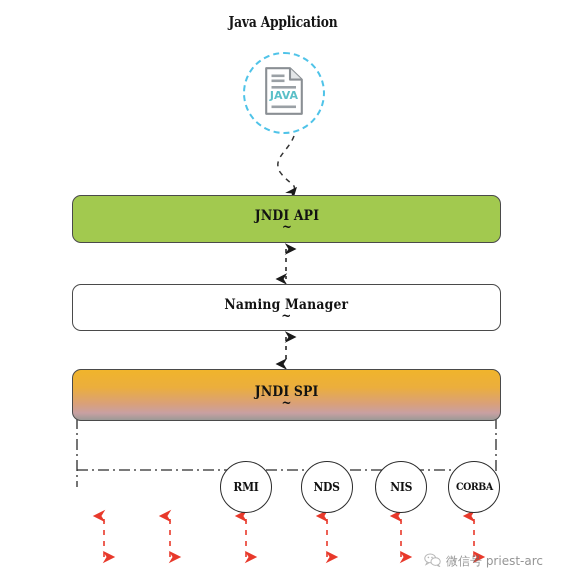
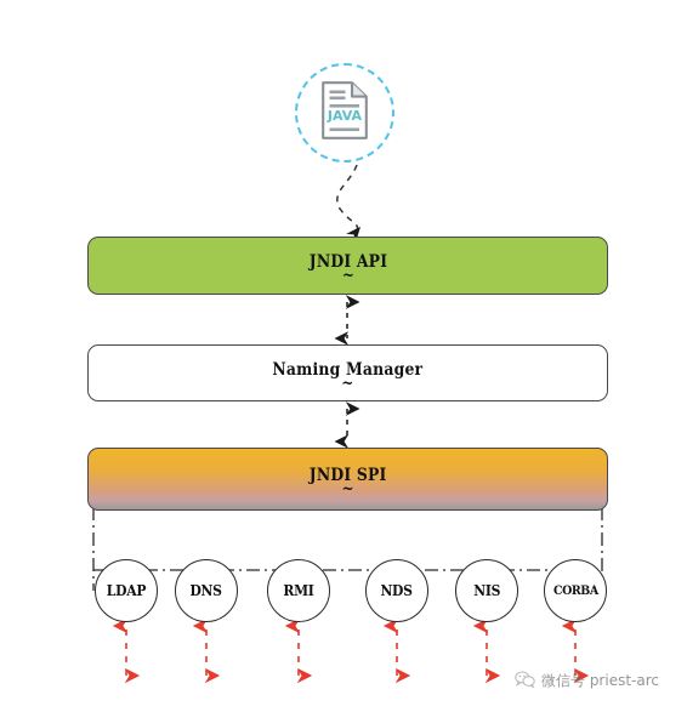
- Java Application
  JAVA
  JNDI API
  ~
  Naming Manager
  ~
  JNDI SPI
  ~
+ LDAP
+ DNS
  RMI
  NDS
  NIS
  CORBA
  微信号 priest-arc
